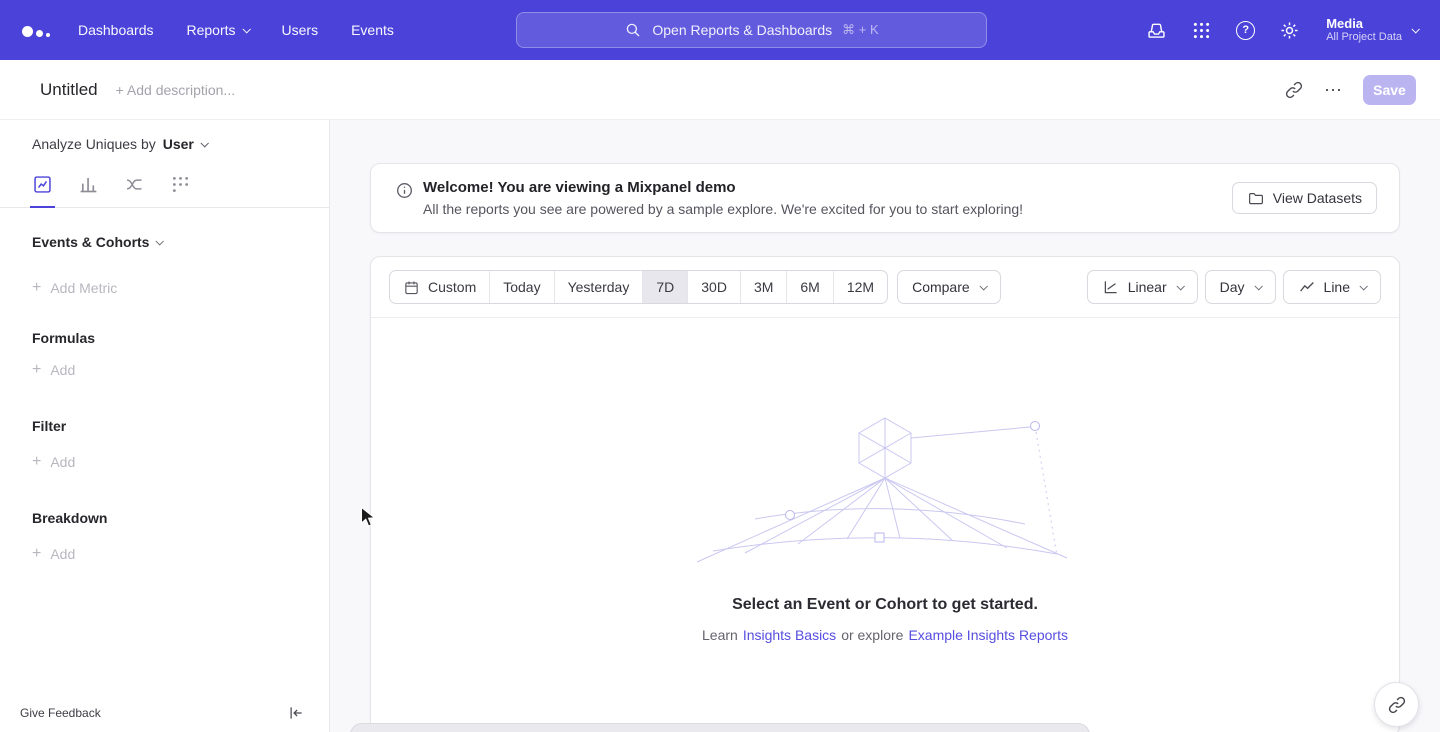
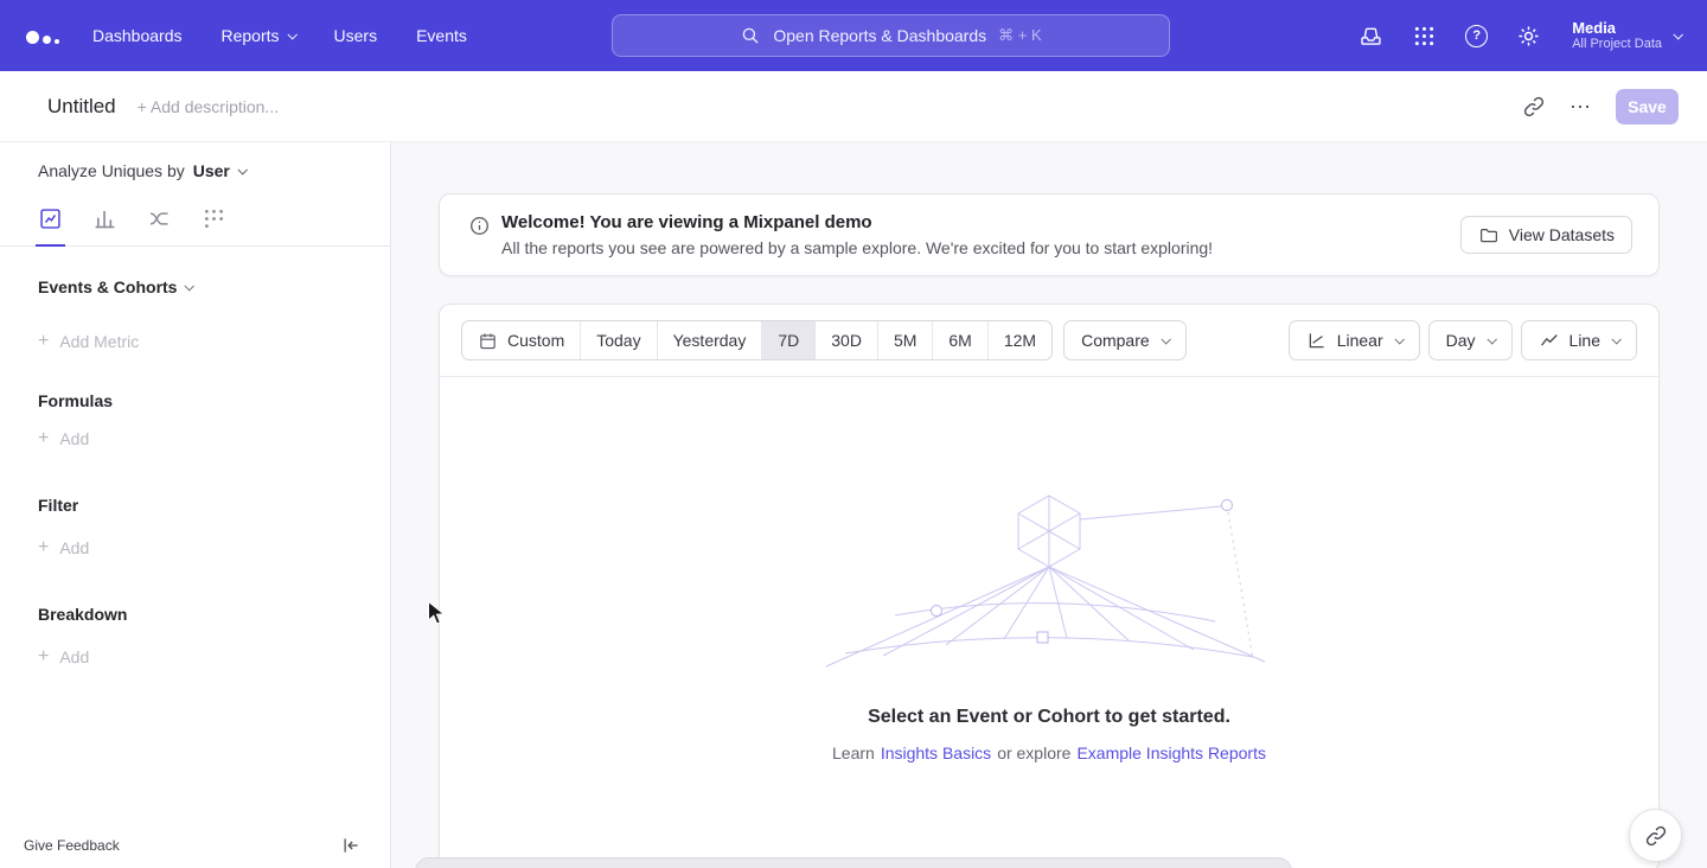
  Dashboards
  Reports
  Users
  Events
  Open Reports & Dashboards
  ⌘ + K
  ?
  Media
  All Project Data
  Untitled
  + Add description...
  ⋯
  Save
  Analyze Uniques by
  User
  Events & Cohorts
  +
  Add Metric
  Formulas
  +
  Add
  Filter
  +
  Add
  Breakdown
  +
  Add
  Give Feedback
  Welcome! You are viewing a Mixpanel demo
  All the reports you see are powered by a sample explore. We're excited for you to start exploring!
  View Datasets
  Custom
  Today
  Yesterday
  7D
  30D
- 3M
+ 5M
  6M
  12M
  Compare
  Linear
  Day
  Line
  Select an Event or Cohort to get started.
  Learn
  Insights Basics
  or explore
  Example Insights Reports
